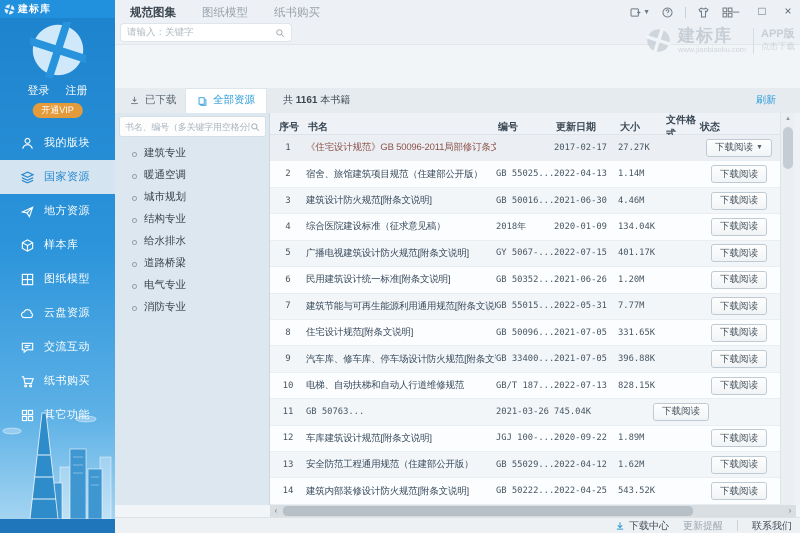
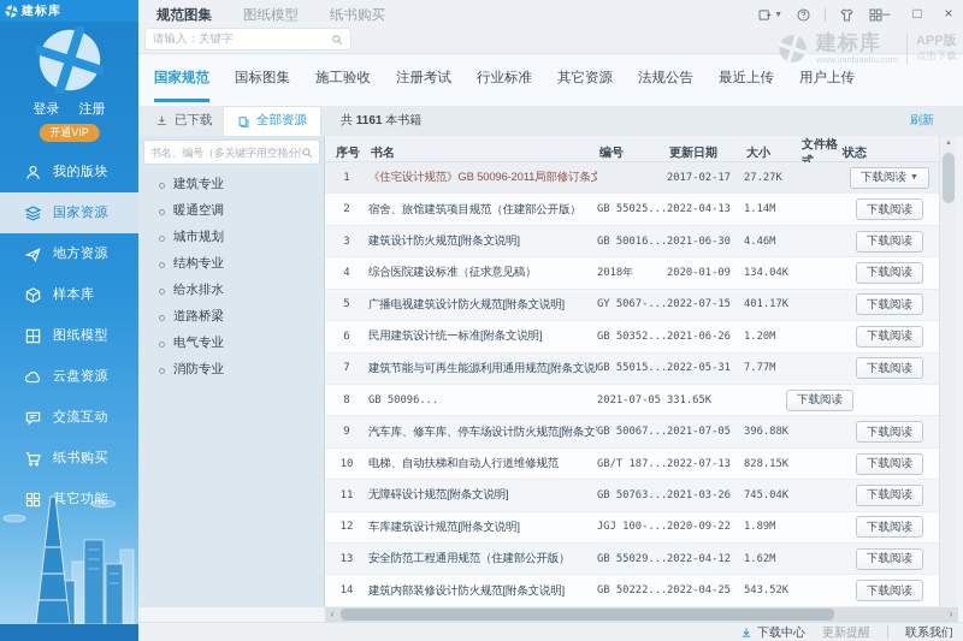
  建标库
  登录
  注册
  开通VIP
  我的版块
  国家资源
  地方资源
  样本库
  图纸模型
  云盘资源
  交流互动
  纸书购买
  其它功能
  规范图集
  图纸模型
  纸书购买
  请输入：关键字
  –
  □
  ×
+ 国家规范
+ 国标图集
+ 施工验收
+ 注册考试
+ 行业标准
+ 其它资源
+ 法规公告
+ 最近上传
+ 用户上传
  建标库
  www.jianbiaoku.com
  APP版
  点击下载
  已下载
  全部资源
  共 1161 本书籍
  刷新
  书名、编号（多关键字用空格分
  建筑专业
  暖通空调
  城市规划
  结构专业
  给水排水
  道路桥梁
  电气专业
  消防专业
  序号
  书名
  编号
  更新日期
  大小
  文件格
  状态
  1
  《住宅设计规范》GB 50096-2011局部修订条文
  2017-02-17
  27.27K
  下载阅读
  2
  宿舍、旅馆建筑项目规范（住建部公开版）
  GB 55025...
  2022-04-13
  1.14M
  下载阅读
  3
  建筑设计防火规范[附条文说明]
  GB 50016...
  2021-06-30
  4.46M
  下载阅读
  4
  综合医院建设标准（征求意见稿）
  2018年
  2020-01-09
  134.04K
  下载阅读
  5
  广播电视建筑设计防火规范[附条文说明]
  GY 5067-...
  2022-07-15
  401.17K
  下载阅读
  6
  民用建筑设计统一标准[附条文说明]
  GB 50352...
  2021-06-26
  1.20M
  下载阅读
  7
  建筑节能与可再生能源利用通用规范[附条文说
  GB 55015...
  2022-05-31
  7.77M
  下载阅读
  8
- 住宅设计规范[附条文说明]
  GB 50096...
  2021-07-05
  331.65K
  下载阅读
  9
  汽车库、修车库、停车场设计防火规范[附条文
- GB 33400...
+ GB 50067...
  2021-07-05
  396.88K
  下载阅读
  10
  电梯、自动扶梯和自动人行道维修规范
  GB/T 187...
  2022-07-13
  828.15K
  下载阅读
  11
+ 无障碍设计规范[附条文说明]
  GB 50763...
  2021-03-26
  745.04K
  下载阅读
  12
  车库建筑设计规范[附条文说明]
  JGJ 100-...
  2020-09-22
  1.89M
  下载阅读
  13
  安全防范工程通用规范（住建部公开版）
  GB 55029...
  2022-04-12
  1.62M
  下载阅读
  14
  建筑内部装修设计防火规范[附条文说明]
  GB 50222...
  2022-04-25
  543.52K
  下载阅读
  ‹
  ›
  下载中心
  更新提醒
  联系我们
